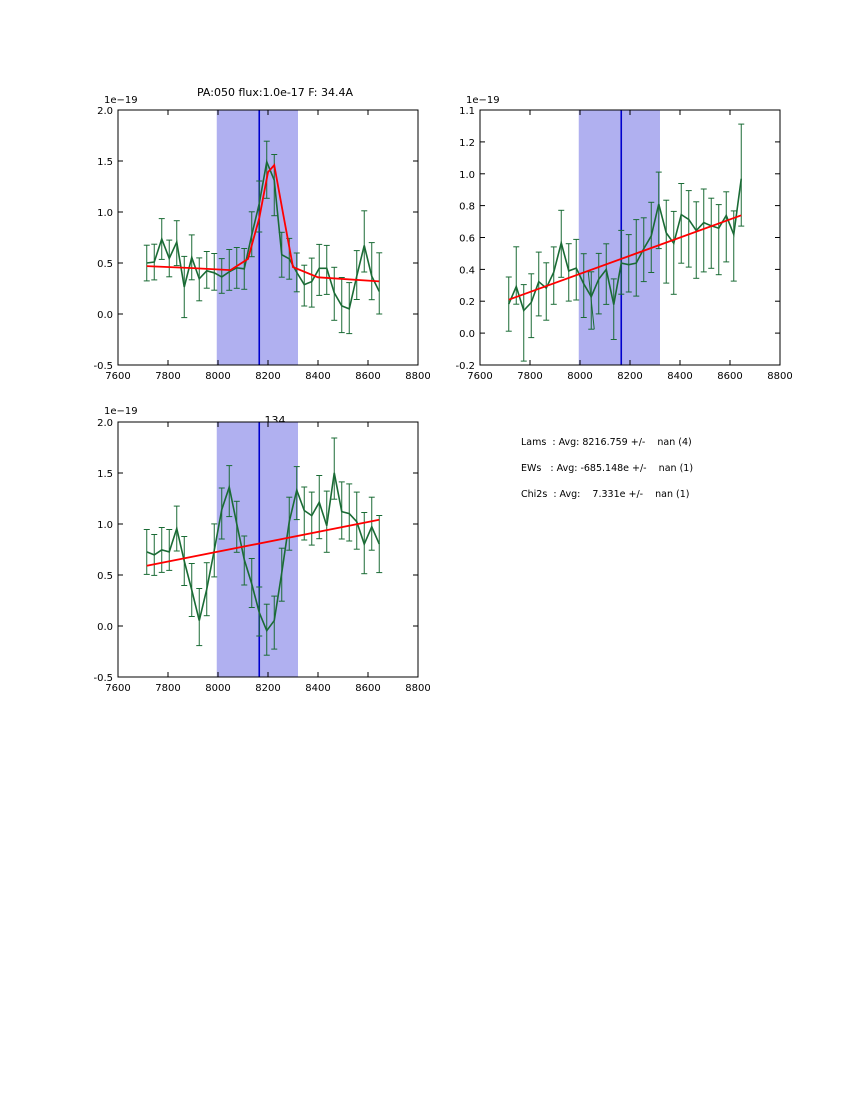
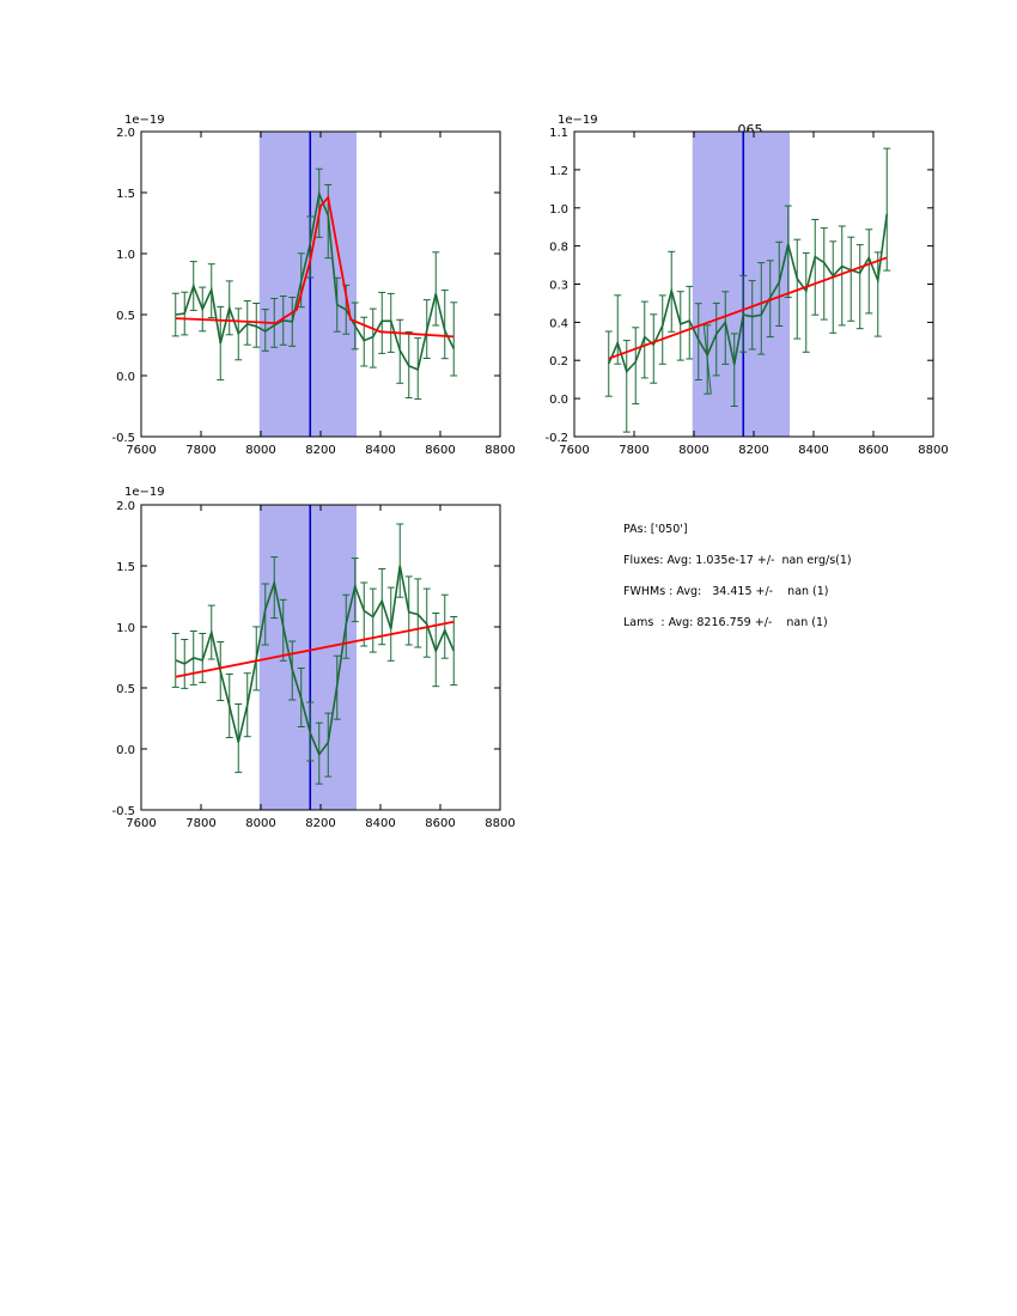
- PA:050 flux:1.0e-17 F: 34.4A
  1e−19
  7600
  7800
  8000
  8200
  8400
  8600
  8800
  -0.5
  0.0
  0.5
  1.0
  1.5
  2.0
+ 065
  1e−19
  7600
  7800
  8000
  8200
  8400
  8600
  8800
  -0.2
  0.0
  0.2
  0.4
- 0.6
+ 0.3
  0.8
  1.0
  1.2
  1.1
- 134
  1e−19
  7600
  7800
  8000
  8200
  8400
  8600
  8800
  -0.5
  0.0
  0.5
  1.0
  1.5
  2.0
+ PAs: ['050']
+ Fluxes: Avg: 1.035e-17 +/- nan erg/s(1)
+ FWHMs : Avg: 34.415 +/- nan (1)
- Lams : Avg: 8216.759 +/- nan (4)
+ Lams : Avg: 8216.759 +/- nan (1)
- EWs : Avg: -685.148e +/- nan (1)
- Chi2s : Avg: 7.331e +/- nan (1)
